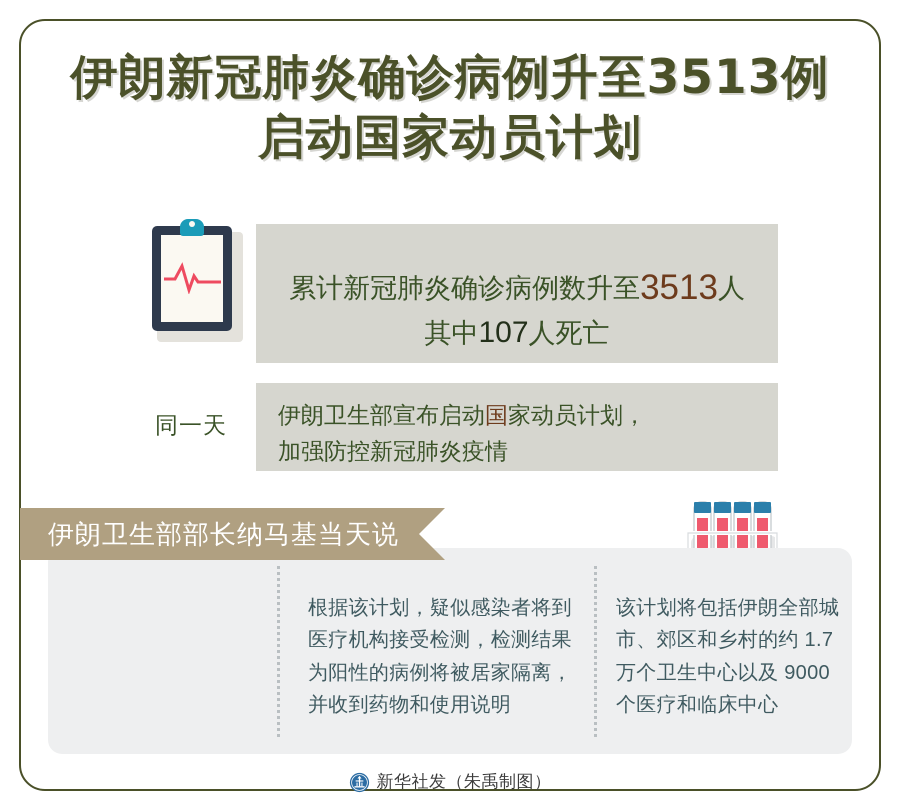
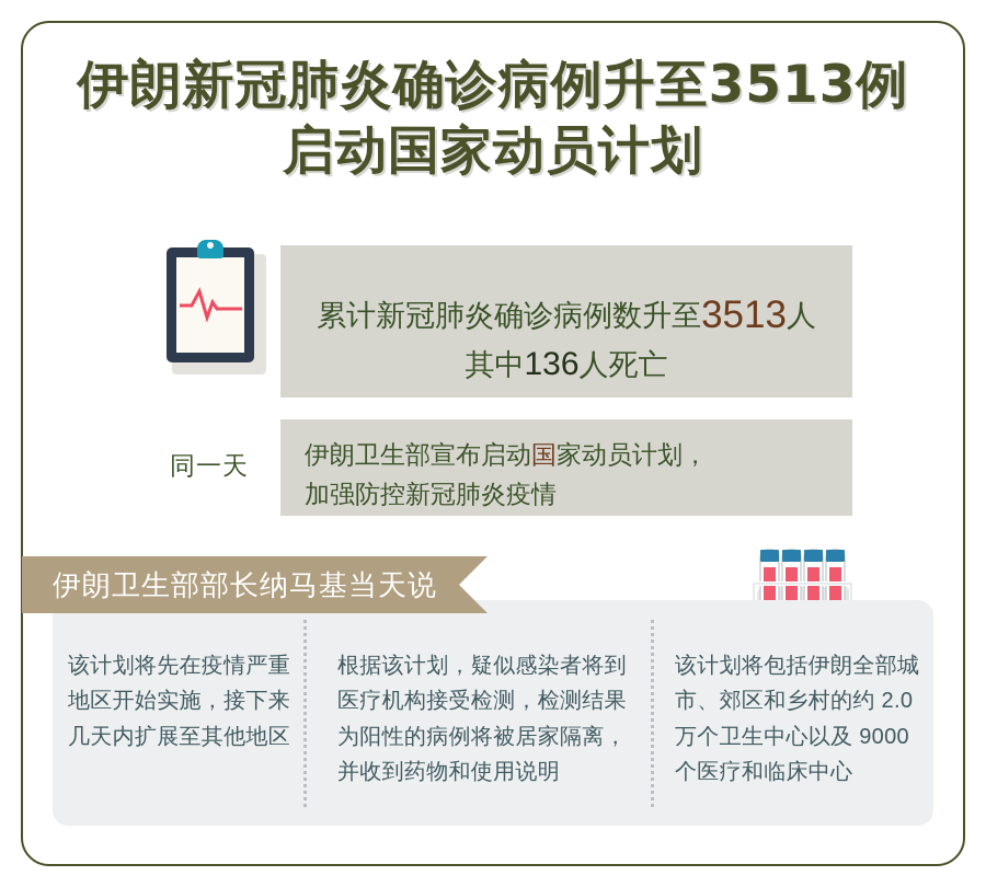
  伊朗新冠肺炎确诊病例升至3513例
  启动国家动员计划
  累计新冠肺炎确诊病例数升至3513人
- 其中107人死亡
+ 其中136人死亡
  同一天
  伊朗卫生部宣布启动国家动员计划，
  加强防控新冠肺炎疫情
  伊朗卫生部部长纳马基当天说
+ 该计划将先在疫情严重地区开始实施，接下来几天内扩展至其他地区
  根据该计划，疑似感染者将到医疗机构接受检测，检测结果为阳性的病例将被居家隔离，并收到药物和使用说明
- 该计划将包括伊朗全部城市、郊区和乡村的约 1.7 万个卫生中心以及 9000 个医疗和临床中心
+ 该计划将包括伊朗全部城市、郊区和乡村的约 2.0 万个卫生中心以及 9000 个医疗和临床中心
- 新华社发（朱禹制图）
